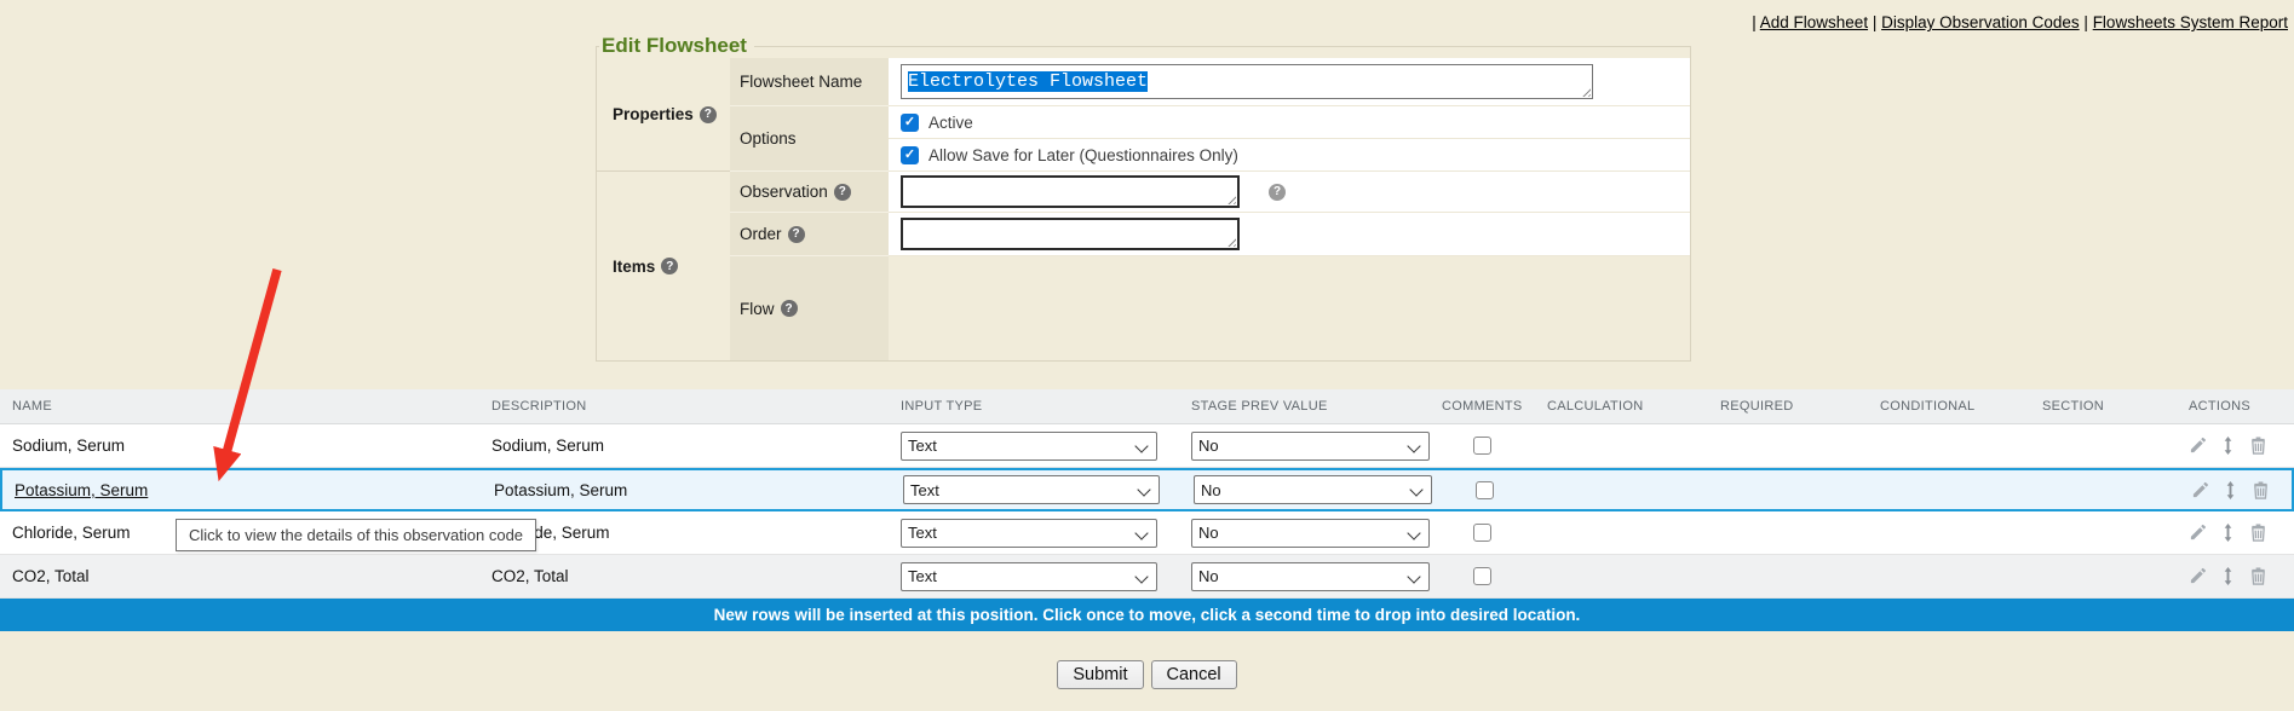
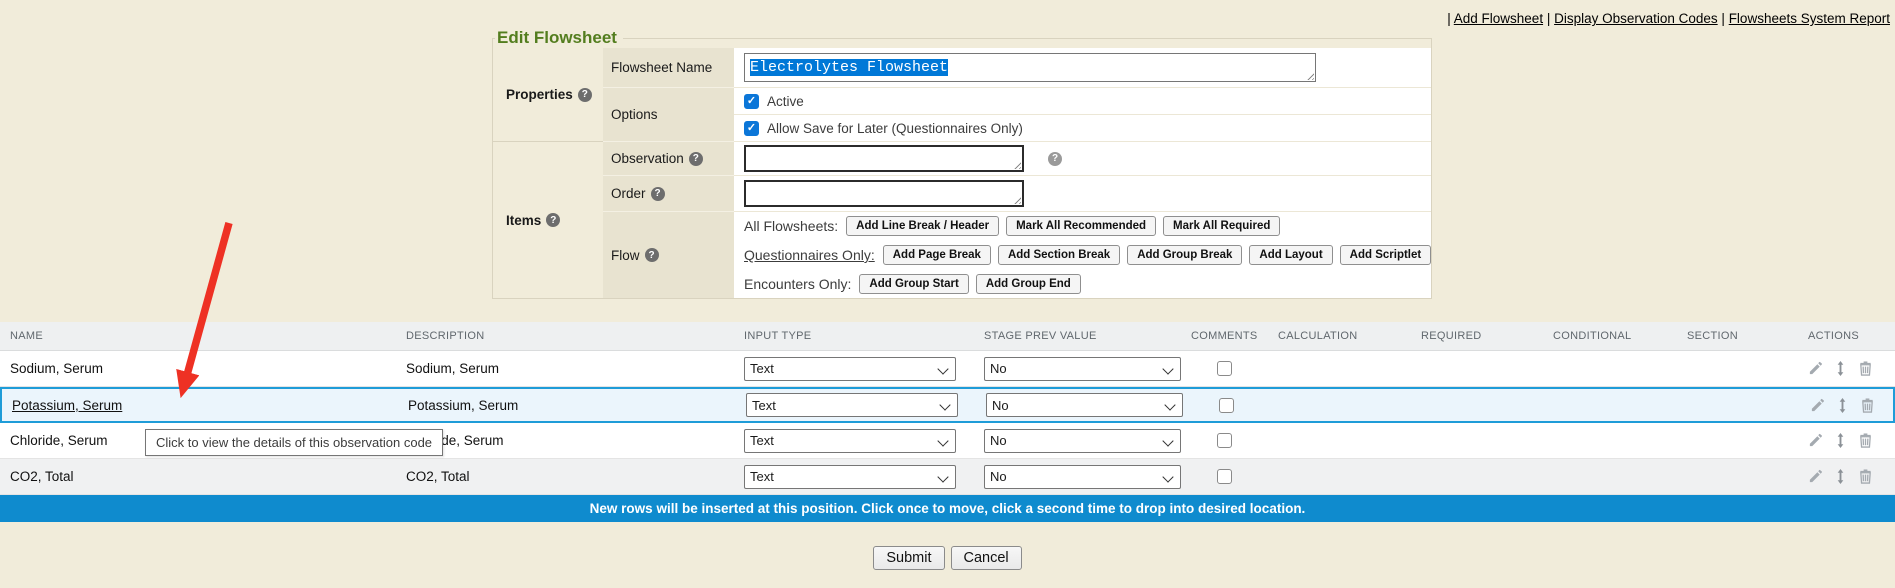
  | Add Flowsheet | Display Observation Codes | Flowsheets System Report
  Edit Flowsheet
  Properties
  ?
  Items
  ?
  Flowsheet Name
  Electrolytes Flowsheet
  Options
  Active
  Allow Save for Later (Questionnaires Only)
  Observation
  ?
  ?
  Order
  ?
  Flow
  ?
+ All Flowsheets:
+ Add Line Break / Header
+ Mark All Recommended
+ Mark All Required
+ Questionnaires Only:
+ Add Page Break
+ Add Section Break
+ Add Group Break
+ Add Layout
+ Add Scriptlet
+ Encounters Only:
+ Add Group Start
+ Add Group End
  NAME
  DESCRIPTION
  INPUT TYPE
  STAGE PREV VALUE
  COMMENTS
  CALCULATION
  REQUIRED
  CONDITIONAL
  SECTION
  ACTIONS
  Sodium, Serum
  Sodium, Serum
  Text
  No
  Potassium, Serum
  Potassium, Serum
  Text
  No
  Chloride, Serum
  Text
  No
  CO2, Total
  CO2, Total
  Text
  No
  New rows will be inserted at this position. Click once to move, click a second time to drop into desired location.
  Click to view the details of this observation code
  Submit
  Cancel
